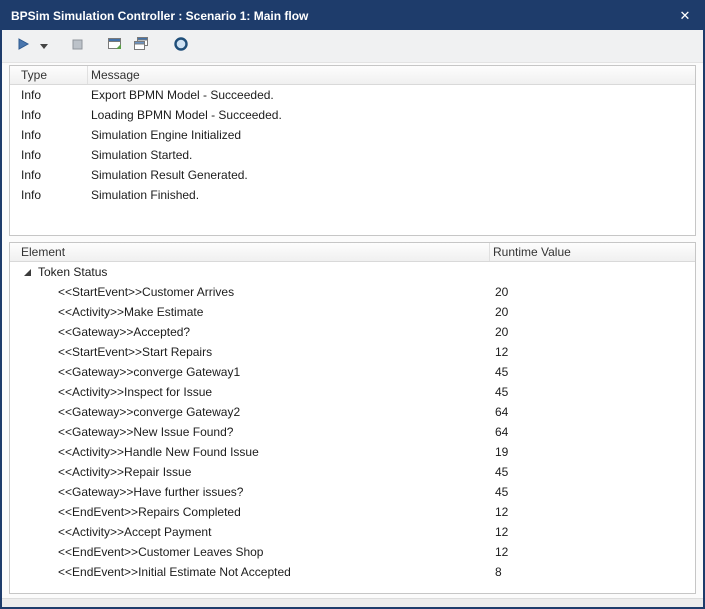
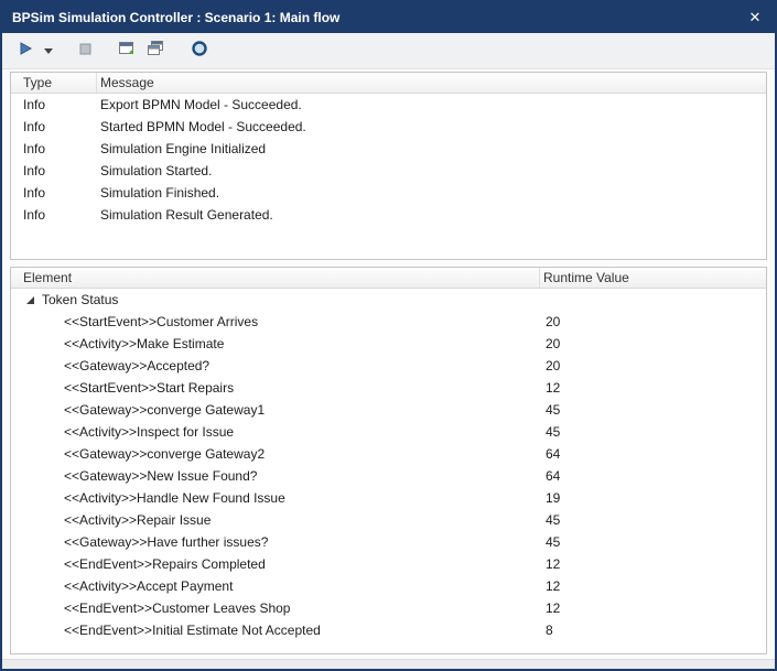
  BPSim Simulation Controller : Scenario 1: Main flow
  ✕
  Type
  Message
  Info
  Export BPMN Model - Succeeded.
  Info
- Loading BPMN Model - Succeeded.
+ Started BPMN Model - Succeeded.
  Info
  Simulation Engine Initialized
  Info
  Simulation Started.
  Info
- Simulation Result Generated.
+ Simulation Finished.
  Info
- Simulation Finished.
+ Simulation Result Generated.
  Element
  Runtime Value
  Token Status
  <<StartEvent>>Customer Arrives
  20
  <<Activity>>Make Estimate
  20
  <<Gateway>>Accepted?
  20
  <<StartEvent>>Start Repairs
  12
  <<Gateway>>converge Gateway1
  45
  <<Activity>>Inspect for Issue
  45
  <<Gateway>>converge Gateway2
  64
  <<Gateway>>New Issue Found?
  64
  <<Activity>>Handle New Found Issue
  19
  <<Activity>>Repair Issue
  45
  <<Gateway>>Have further issues?
  45
  <<EndEvent>>Repairs Completed
  12
  <<Activity>>Accept Payment
  12
  <<EndEvent>>Customer Leaves Shop
  12
  <<EndEvent>>Initial Estimate Not Accepted
  8
